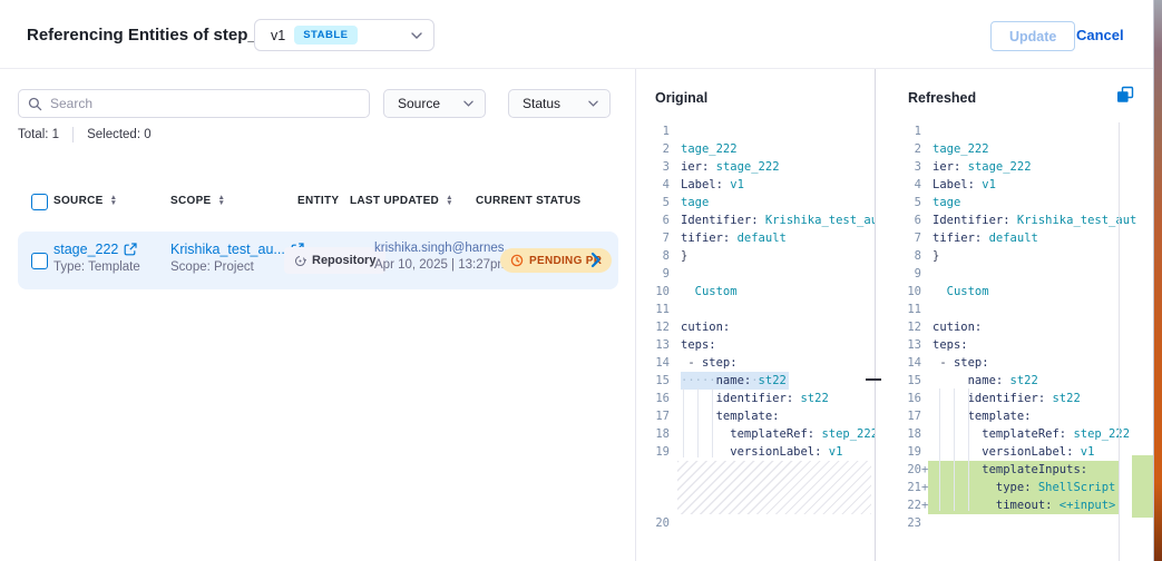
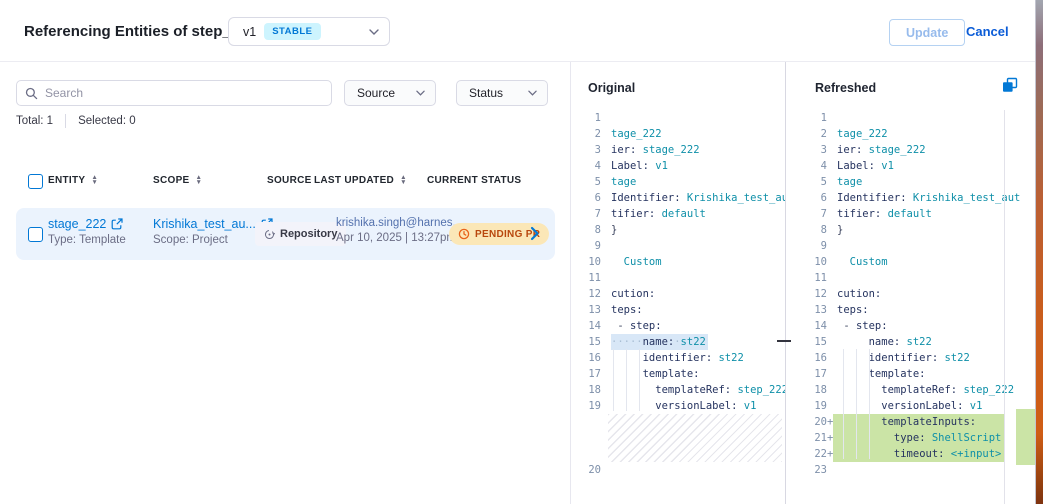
  Referencing Entities of step_
  v1
  STABLE
  Update
  Cancel
  Search
  Source
  Status
  Total: 1
  Selected: 0
- SOURCE
+ ENTITY
  SCOPE
- ENTITY
+ SOURCE
  LAST UPDATED
  CURRENT STATUS
  stage_222
  Type: Template
  Krishika_test_au...
  Scope: Project
  Repository
  krishika.singh@harnes.
  Apr 10, 2025 | 13:27p
  PENDING P
  Original
  1
  2
  tage_222
  3
  ier: stage_222
  4
  Label: v1
  5
  tage
  6
  Identifier: Krishika_test_au
  7
  tifier: default
  8
  }
  9
  10
  Custom
  11
  12
  cution:
  13
  teps:
  14
  - step:
  15
  ·····name:·st22
  16
  identifier: st22
  17
  template:
  18
  templateRef: step_222
  19
  versionLabel: v1
  20
  Refreshed
  1
  2
  tage_222
  3
  ier: stage_222
  4
  Label: v1
  5
  tage
  6
  Identifier: Krishika_test_ut
  7
  tifier: default
  8
  }
  9
  10
  Custom
  11
  12
  cution:
  13
  teps:
  14
  - step:
  15
  name: st22
  16
  identifier: st22
  17
  template:
  18
  templateRef: step_22
  19
  versionLabel: v1
  20
  +
  templateInputs:
  21
  +
  type: ShellScript
  22
  +
  timeout: <+input>
  23
